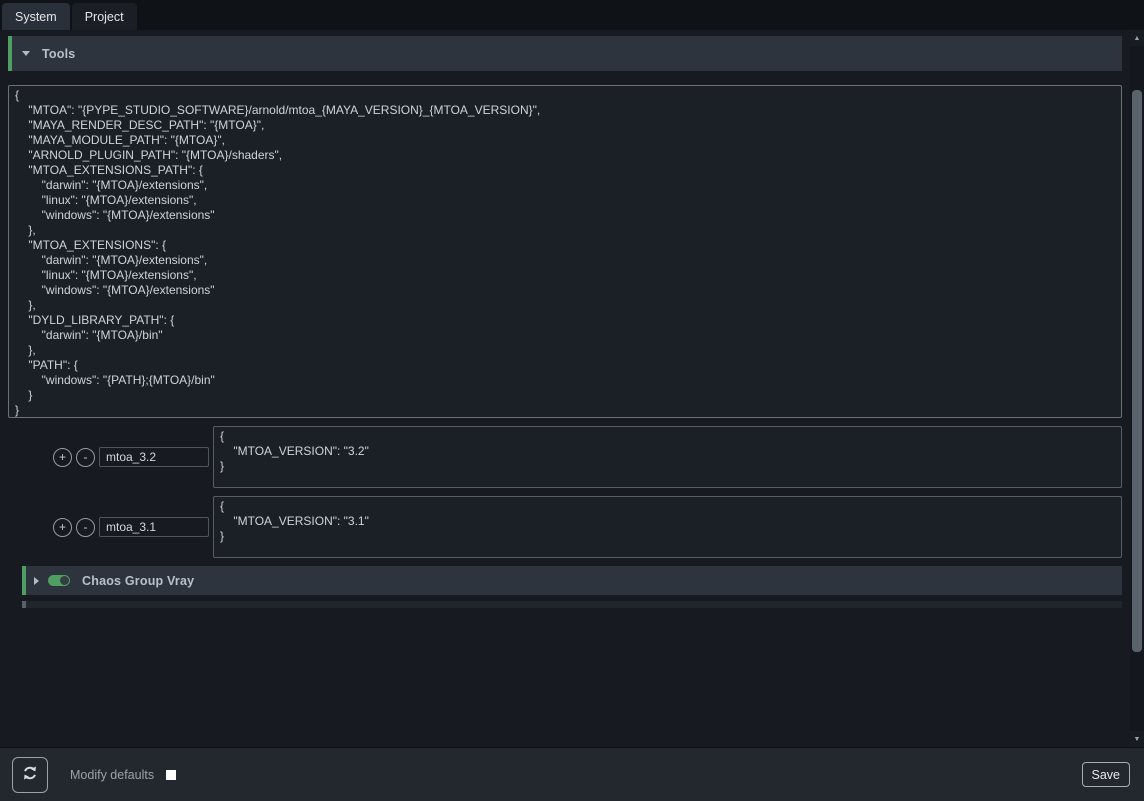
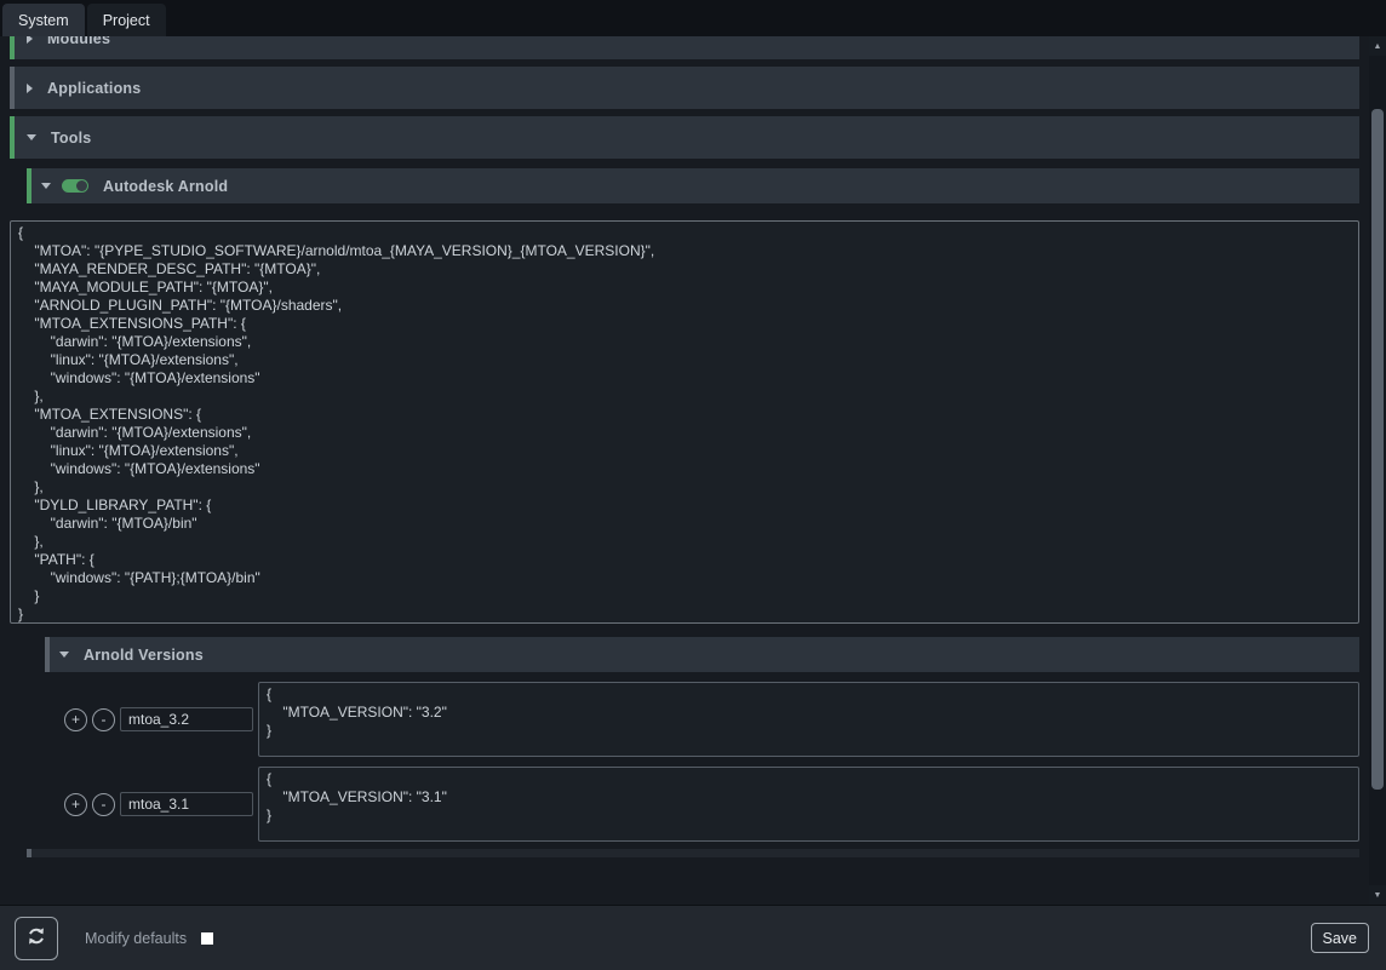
  System
  Project
+ Modules
+ Applications
  Tools
+ Autodesk Arnold
  {
  "MTOA": "{PYPE_STUDIO_SOFTWARE}/arnold/mtoa_{MAYA_VERSION}_{MTOA_VERSION}",
  "MAYA_RENDER_DESC_PATH": "{MTOA}",
  "MAYA_MODULE_PATH": "{MTOA}",
  "ARNOLD_PLUGIN_PATH": "{MTOA}/shaders",
  "MTOA_EXTENSIONS_PATH": {
  "darwin": "{MTOA}/extensions",
  "linux": "{MTOA}/extensions",
  "windows": "{MTOA}/extensions"
  },
  "MTOA_EXTENSIONS": {
  "darwin": "{MTOA}/extensions",
  "linux": "{MTOA}/extensions",
  "windows": "{MTOA}/extensions"
  },
  "DYLD_LIBRARY_PATH": {
  "darwin": "{MTOA}/bin"
  },
  "PATH": {
  "windows": "{PATH};{MTOA}/bin"
  }
  }
+ Arnold Versions
  +
  -
  mtoa_3.2
  {
  "MTOA_VERSION": "3.2"
  }
  +
  -
  mtoa_3.1
  {
  "MTOA_VERSION": "3.1"
  }
- Chaos Group Vray
  Modify defaults
  Save
